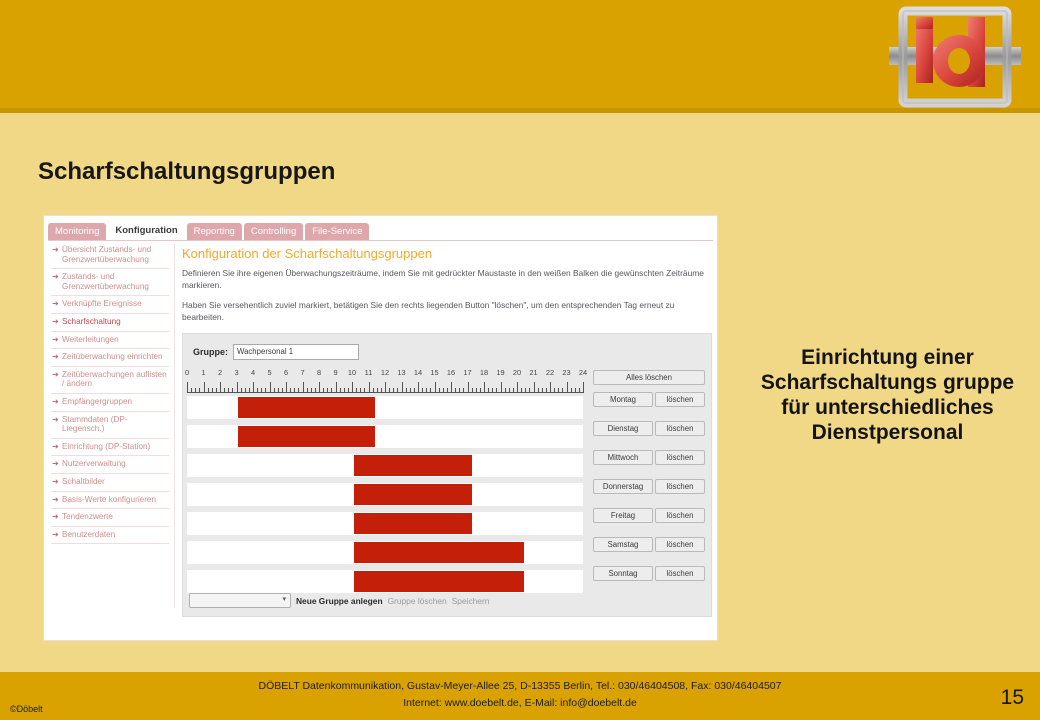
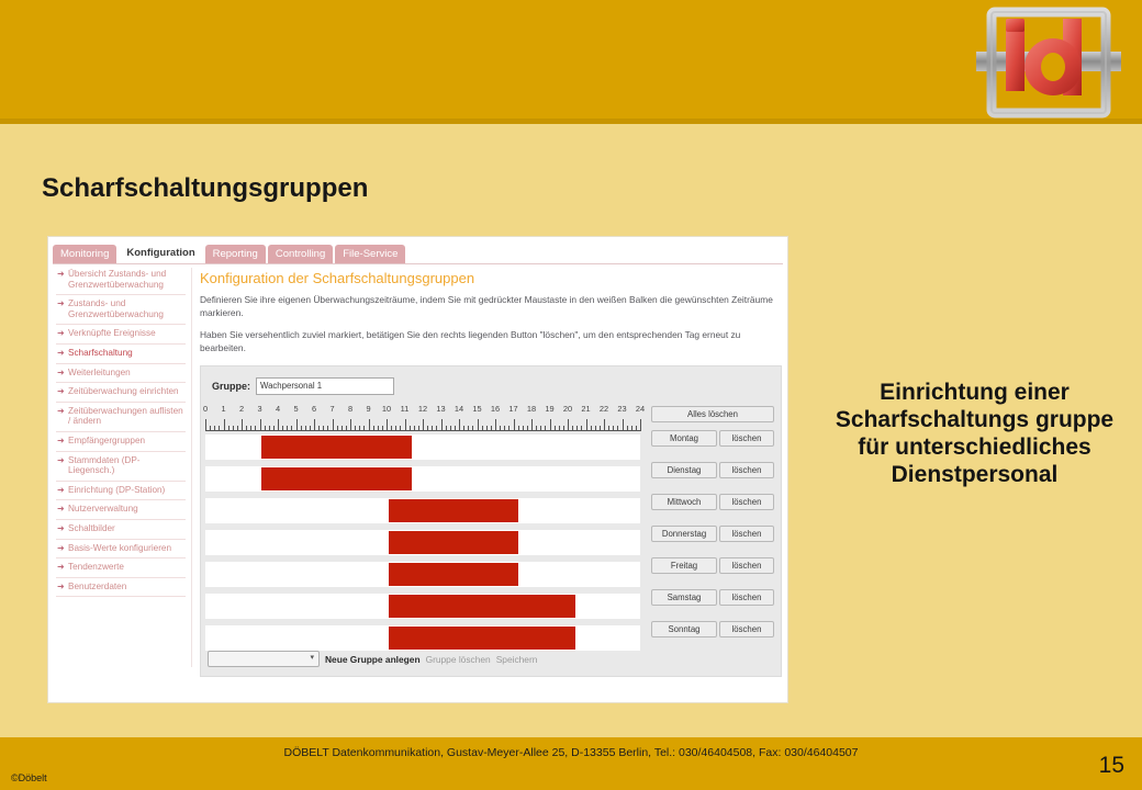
  Scharfschaltungsgruppen
  Monitoring
  Konfiguration
  Reporting
  Controlling
  File-Service
  ➜
  Übersicht Zustands- und Grenzwertüberwachung
  ➜
  Zustands- und Grenzwertüberwachung
  ➜
  Verknüpfte Ereignisse
  ➜
  Scharfschaltung
  ➜
  Weiterleitungen
  ➜
  Zeitüberwachung einrichten
  ➜
  Zeitüberwachungen auflisten / ändern
  ➜
  Empfängergruppen
  ➜
  Stammdaten (DP-Liegensch.)
  ➜
  Einrichtung (DP-Station)
  ➜
  Nutzerverwaltung
  ➜
  Schaltbilder
  ➜
  Basis-Werte konfigurieren
  ➜
  Tendenzwerte
  ➜
  Benutzerdaten
  Konfiguration der Scharfschaltungsgruppen
  Definieren Sie ihre eigenen Überwachungszeiträume, indem Sie mit gedrückter Maustaste in den weißen Balken die gewünschten Zeiträume markieren.
  Haben Sie versehentlich zuviel markiert, betätigen Sie den rechts liegenden Button "löschen", um den entsprechenden Tag erneut zu bearbeiten.
  Gruppe:
  Wachpersonal 1
  0
  1
  2
  3
  4
  5
  6
  7
  8
  9
  10
  11
  12
  13
  14
  15
  16
  17
  18
  19
  20
  21
  22
  23
  24
  Alles löschen
  Montag
  löschen
  Dienstag
  löschen
  Mittwoch
  löschen
  Donnerstag
  löschen
  Freitag
  löschen
  Samstag
  löschen
  Sonntag
  löschen
  Neue Gruppe anlegen
  Gruppe löschen
  Speichern
  Einrichtung einer Scharfschaltungs gruppe für unterschiedliches Dienstpersonal
  DÖBELT Datenkommunikation, Gustav-Meyer-Allee 25, D-13355 Berlin, Tel.: 030/46404508, Fax: 030/46404507
- Internet: www.doebelt.de, E-Mail: info@doebelt.de
  ©Döbelt
  15
